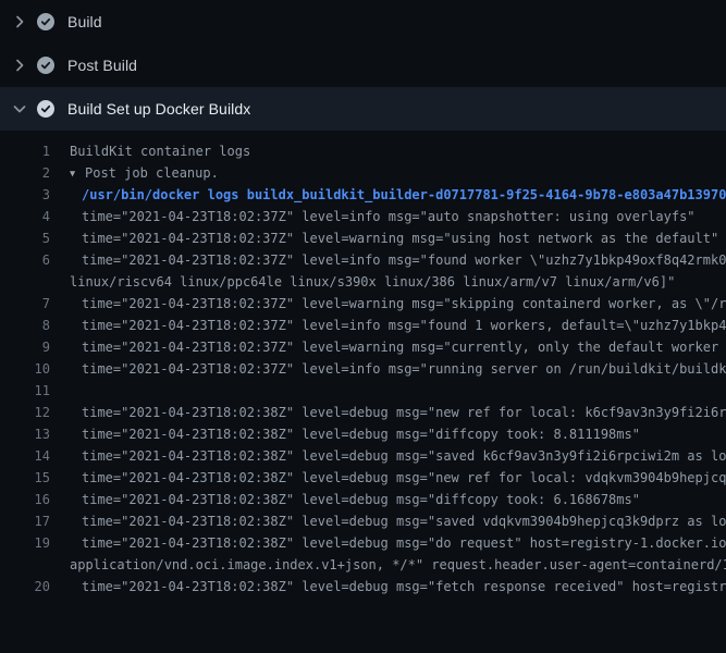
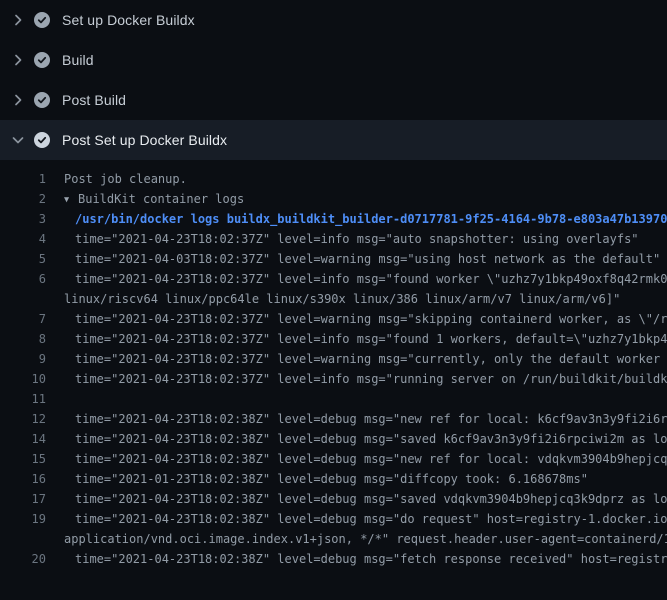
+ Set up Docker Buildx
  Build
  Post Build
- Build Set up Docker Buildx
+ Post Set up Docker Buildx
  1
- BuildKit container logs
+ Post job cleanup.
  2
- ▼ Post job cleanup.
+ ▼ BuildKit container logs
  3
  /usr/bin/docker logs buildx_buildkit_builder-d0717781-9f25-4164-9b78-e803a47b13970
  4
  time="2021-04-23T18:02:37Z" level=info msg="auto snapshotter: using overlayfs"
  5
- time="2021-04-23T18:02:37Z" level=warning msg="using host network as the default"
+ time="2021-04-03T18:02:37Z" level=warning msg="using host network as the default"
  6
  time="2021-04-23T18:02:37Z" level=info msg="found worker \"uzhz7y1bkp49oxf8q42rmk0
  linux/riscv64 linux/ppc64le linux/s390x linux/386 linux/arm/v7 linux/arm/v6]"
  7
  time="2021-04-23T18:02:37Z" level=warning msg="skipping containerd worker, as \"/r
  8
  time="2021-04-23T18:02:37Z" level=info msg="found 1 workers, default=\"uzhz7y1bkp4
  9
  time="2021-04-23T18:02:37Z" level=warning msg="currently, only the default worker
  10
  time="2021-04-23T18:02:37Z" level=info msg="running server on /run/buildkit/buildk
  11
  12
  time="2021-04-23T18:02:38Z" level=debug msg="new ref for local: k6cf9av3n3y9fi2i6r
- 13
- time="2021-04-23T18:02:38Z" level=debug msg="diffcopy took: 8.811198ms"
  14
  time="2021-04-23T18:02:38Z" level=debug msg="saved k6cf9av3n3y9fi2i6rpciwi2m as lo
  15
  time="2021-04-23T18:02:38Z" level=debug msg="new ref for local: vdqkvm3904b9hepjcq
  16
- time="2021-04-23T18:02:38Z" level=debug msg="diffcopy took: 6.168678ms"
+ time="2021-01-23T18:02:38Z" level=debug msg="diffcopy took: 6.168678ms"
  17
  time="2021-04-23T18:02:38Z" level=debug msg="saved vdqkvm3904b9hepjcq3k9dprz as lo
  19
  time="2021-04-23T18:02:38Z" level=debug msg="do request" host=registry-1.docker.io
  application/vnd.oci.image.index.v1+json, */*" request.header.user-agent=containerd/
  20
  time="2021-04-23T18:02:38Z" level=debug msg="fetch response received" host=registr
